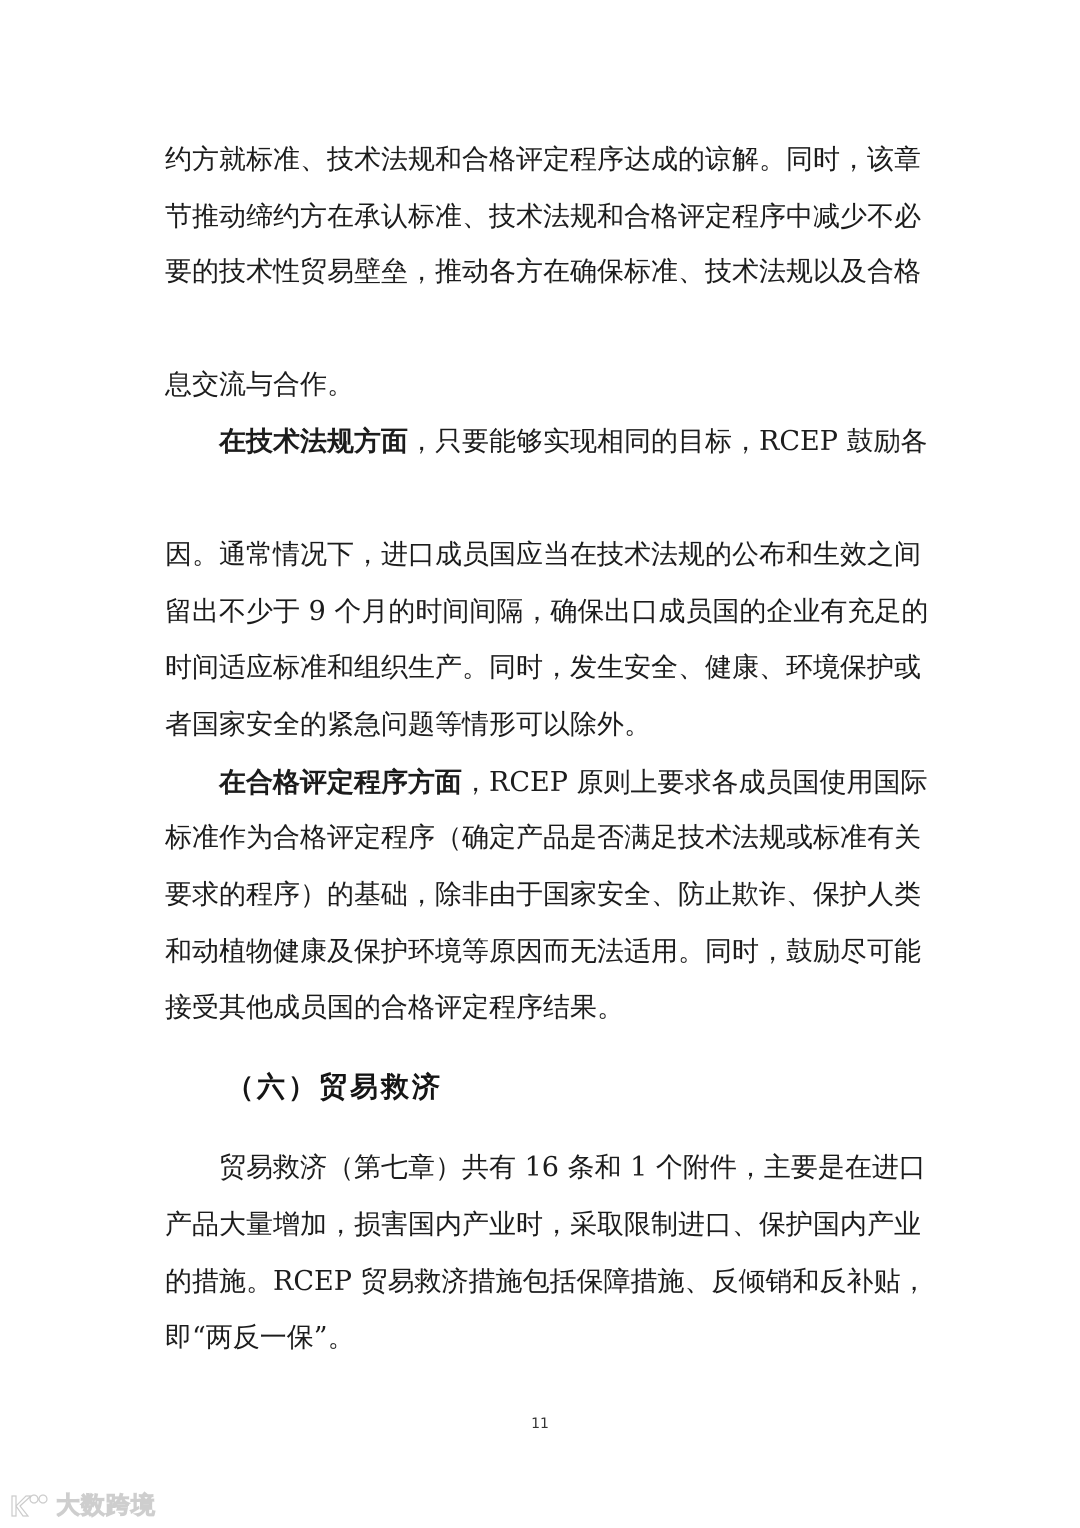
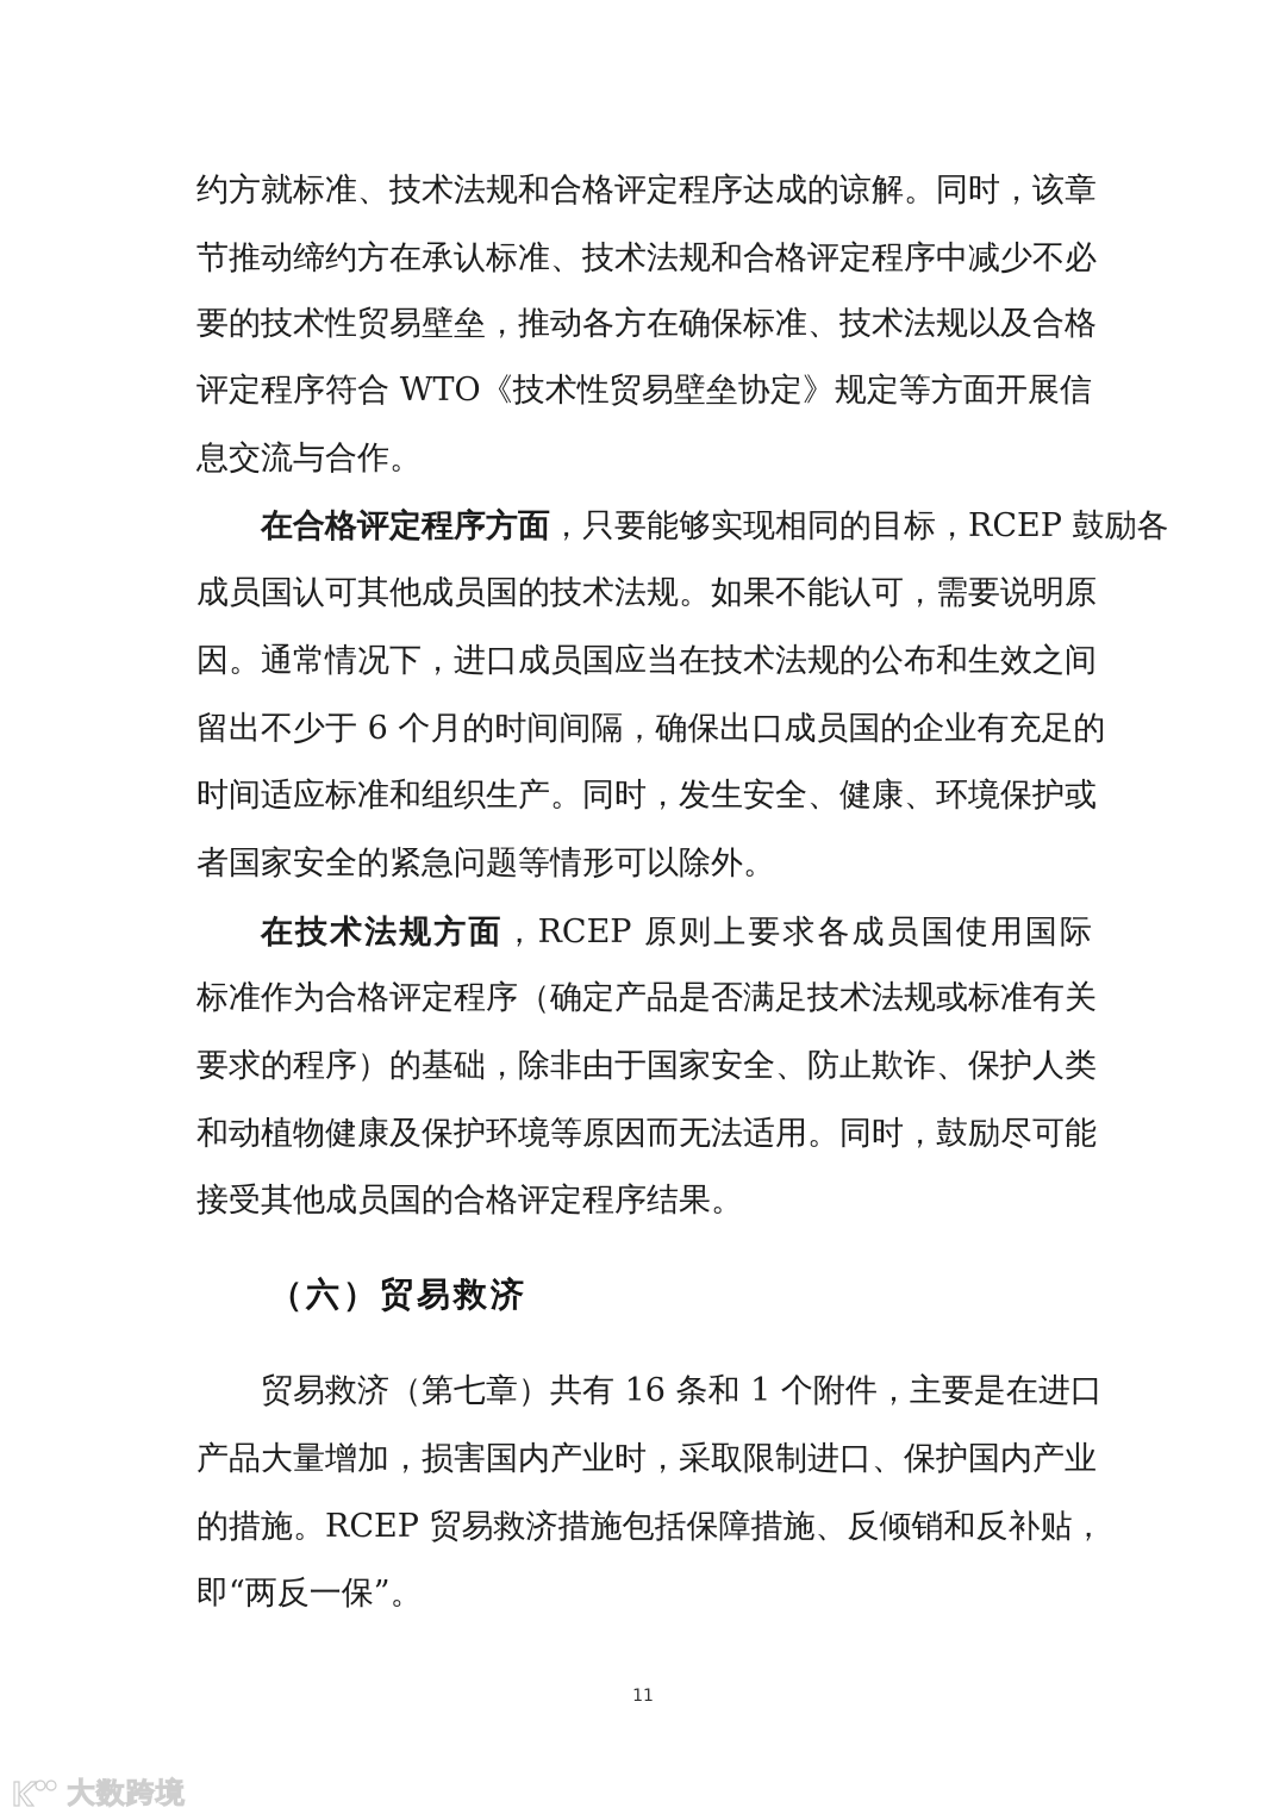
  约方就标准、技术法规和合格评定程序达成的谅解。同时，该章
  节推动缔约方在承认标准、技术法规和合格评定程序中减少不必
  要的技术性贸易壁垒，推动各方在确保标准、技术法规以及合格
+ 评定程序符合 WTO《技术性贸易壁垒协定》规定等方面开展信
  息交流与合作。
- 在技术法规方面，只要能够实现相同的目标，RCEP 鼓励各
+ 在合格评定程序方面，只要能够实现相同的目标，RCEP 鼓励各
+ 成员国认可其他成员国的技术法规。如果不能认可，需要说明原
  因。通常情况下，进口成员国应当在技术法规的公布和生效之间
- 留出不少于 9 个月的时间间隔，确保出口成员国的企业有充足的
+ 留出不少于 6 个月的时间间隔，确保出口成员国的企业有充足的
  时间适应标准和组织生产。同时，发生安全、健康、环境保护或
  者国家安全的紧急问题等情形可以除外。
- 在合格评定程序方面，RCEP 原则上要求各成员国使用国际
+ 在技术法规方面，RCEP 原则上要求各成员国使用国际
  标准作为合格评定程序（确定产品是否满足技术法规或标准有关
  要求的程序）的基础，除非由于国家安全、防止欺诈、保护人类
  和动植物健康及保护环境等原因而无法适用。同时，鼓励尽可能
  接受其他成员国的合格评定程序结果。
  （六）贸易救济
  贸易救济（第七章）共有 16 条和 1 个附件，主要是在进口
  产品大量增加，损害国内产业时，采取限制进口、保护国内产业
  的措施。RCEP 贸易救济措施包括保障措施、反倾销和反补贴，
  即“两反一保”。
  11
  大数跨境
